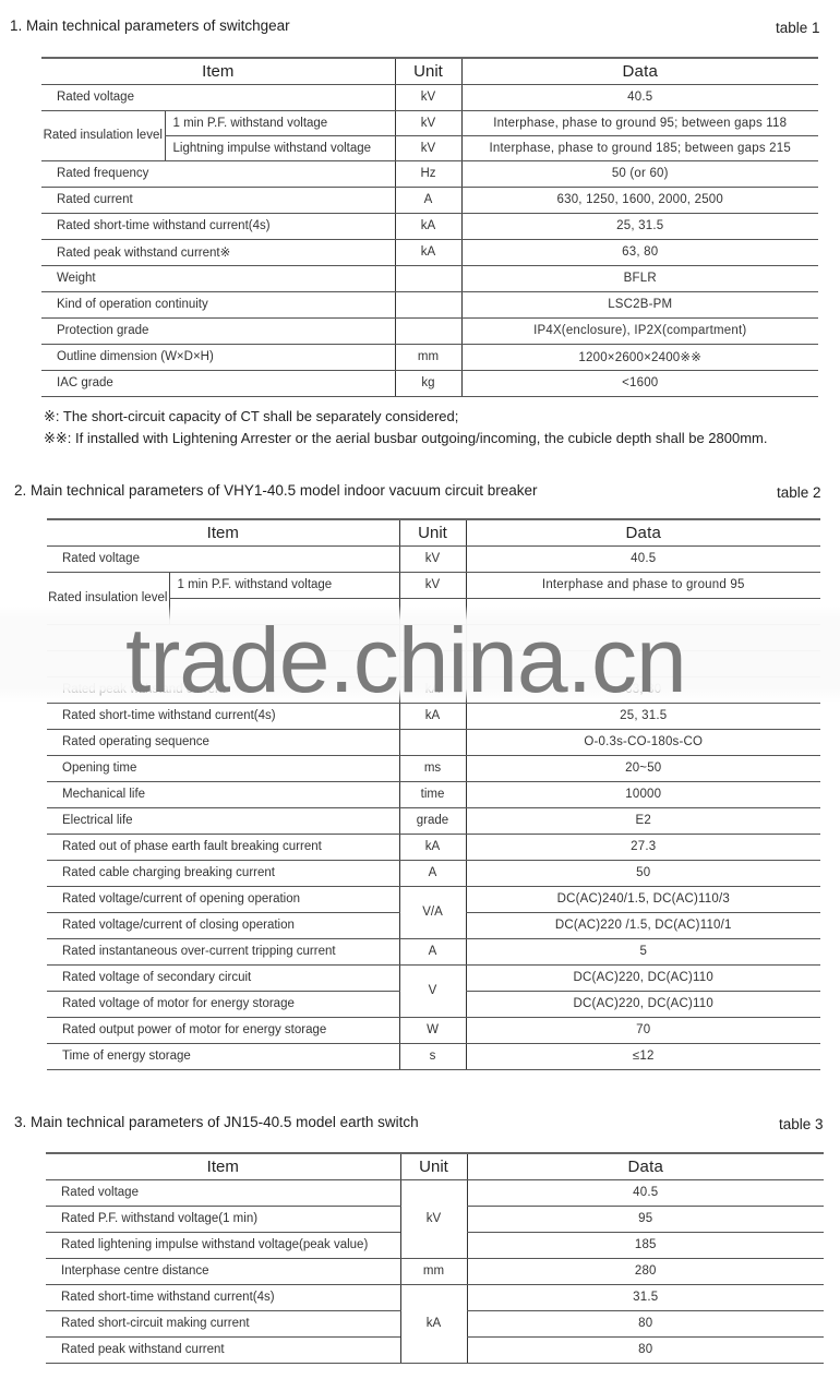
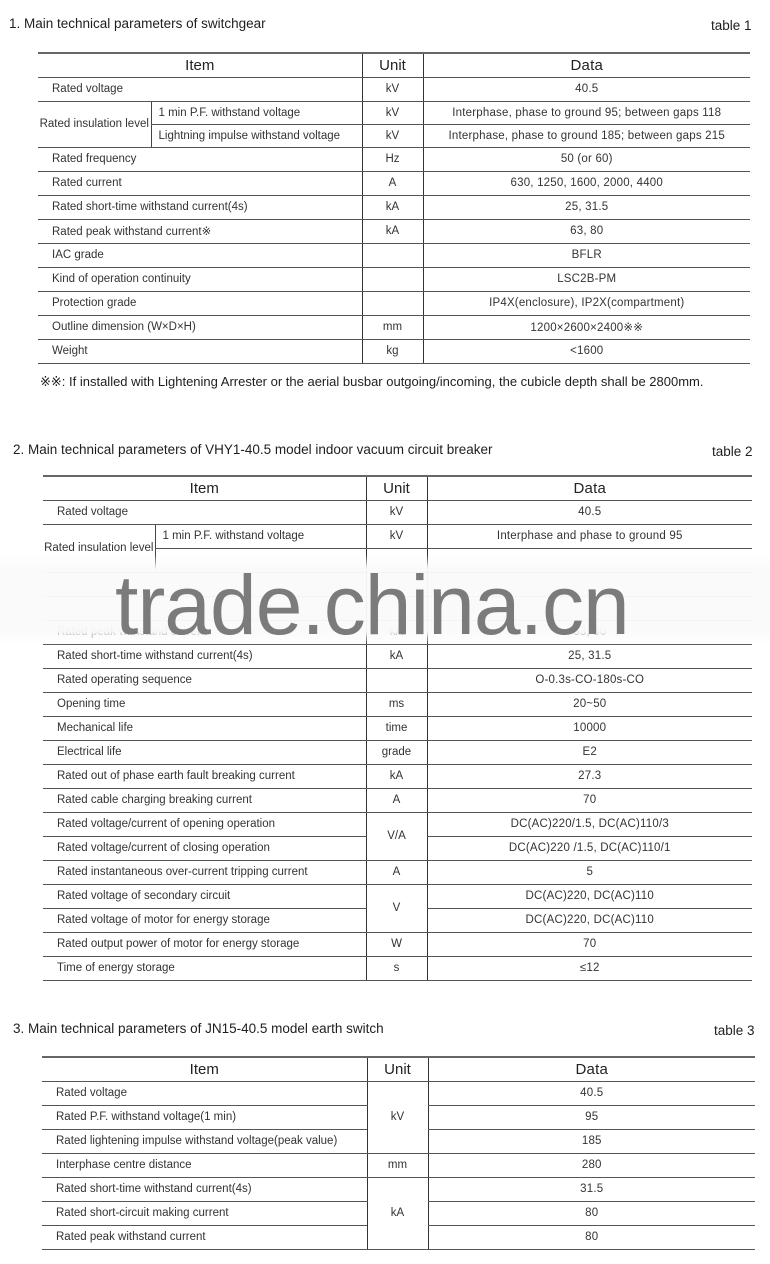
  1. Main technical parameters of switchgear
  table 1
  Item	Unit	Data
  Rated voltage	kV	40.5
  Rated insulation level	1 min P.F. withstand voltage	kV	Interphase, phase to ground 95; between gaps 118
  Lightning impulse withstand voltage	kV	Interphase, phase to ground 185; between gaps 215
  Rated frequency	Hz	50 (or 60)
- Rated current	A	630, 1250, 1600, 2000, 2500
+ Rated current	A	630, 1250, 1600, 2000, 4400
  Rated short-time withstand current(4s)	kA	25, 31.5
  Rated peak withstand current※	kA	63, 80
- Weight		BFLR
+ IAC grade		BFLR
  Kind of operation continuity		LSC2B-PM
  Protection grade		IP4X(enclosure), IP2X(compartment)
  Outline dimension (W×D×H)	mm	1200×2600×2400※※
- IAC grade	kg	<1600
+ Weight	kg	<1600
- ※: The short-circuit capacity of CT shall be separately considered;
  ※※: If installed with Lightening Arrester or the aerial busbar outgoing/incoming, the cubicle depth shall be 2800mm.
  2. Main technical parameters of VHY1-40.5 model indoor vacuum circuit breaker
  table 2
  Item	Unit	Data
  Rated voltage	kV	40.5
  Rated insulation level	1 min P.F. withstand voltage	kV	Interphase and phase to ground 95
  Rated short-time withstand current(4s)	kA	25, 31.5
  Rated operating sequence		O-0.3s-CO-180s-CO
  Opening time	ms	20~50
  Mechanical life	time	10000
  Electrical life	grade	E2
  Rated out of phase earth fault breaking current	kA	27.3
- Rated cable charging breaking current	A	50
+ Rated cable charging breaking current	A	70
- Rated voltage/current of opening operation	V/A	DC(AC)240/1.5, DC(AC)110/3
+ Rated voltage/current of opening operation	V/A	DC(AC)220/1.5, DC(AC)110/3
  Rated voltage/current of closing operation	DC(AC)220 /1.5, DC(AC)110/1
  Rated instantaneous over-current tripping current	A	5
  Rated voltage of secondary circuit	V	DC(AC)220, DC(AC)110
  Rated voltage of motor for energy storage	DC(AC)220, DC(AC)110
  Rated output power of motor for energy storage	W	70
  Time of energy storage	s	≤12
  trade.china.cn
  3. Main technical parameters of JN15-40.5 model earth switch
  table 3
  Item	Unit	Data
  Rated voltage	kV	40.5
  Rated P.F. withstand voltage(1 min)	95
  Rated lightening impulse withstand voltage(peak value)	185
  Interphase centre distance	mm	280
  Rated short-time withstand current(4s)	kA	31.5
  Rated short-circuit making current	80
  Rated peak withstand current	80
